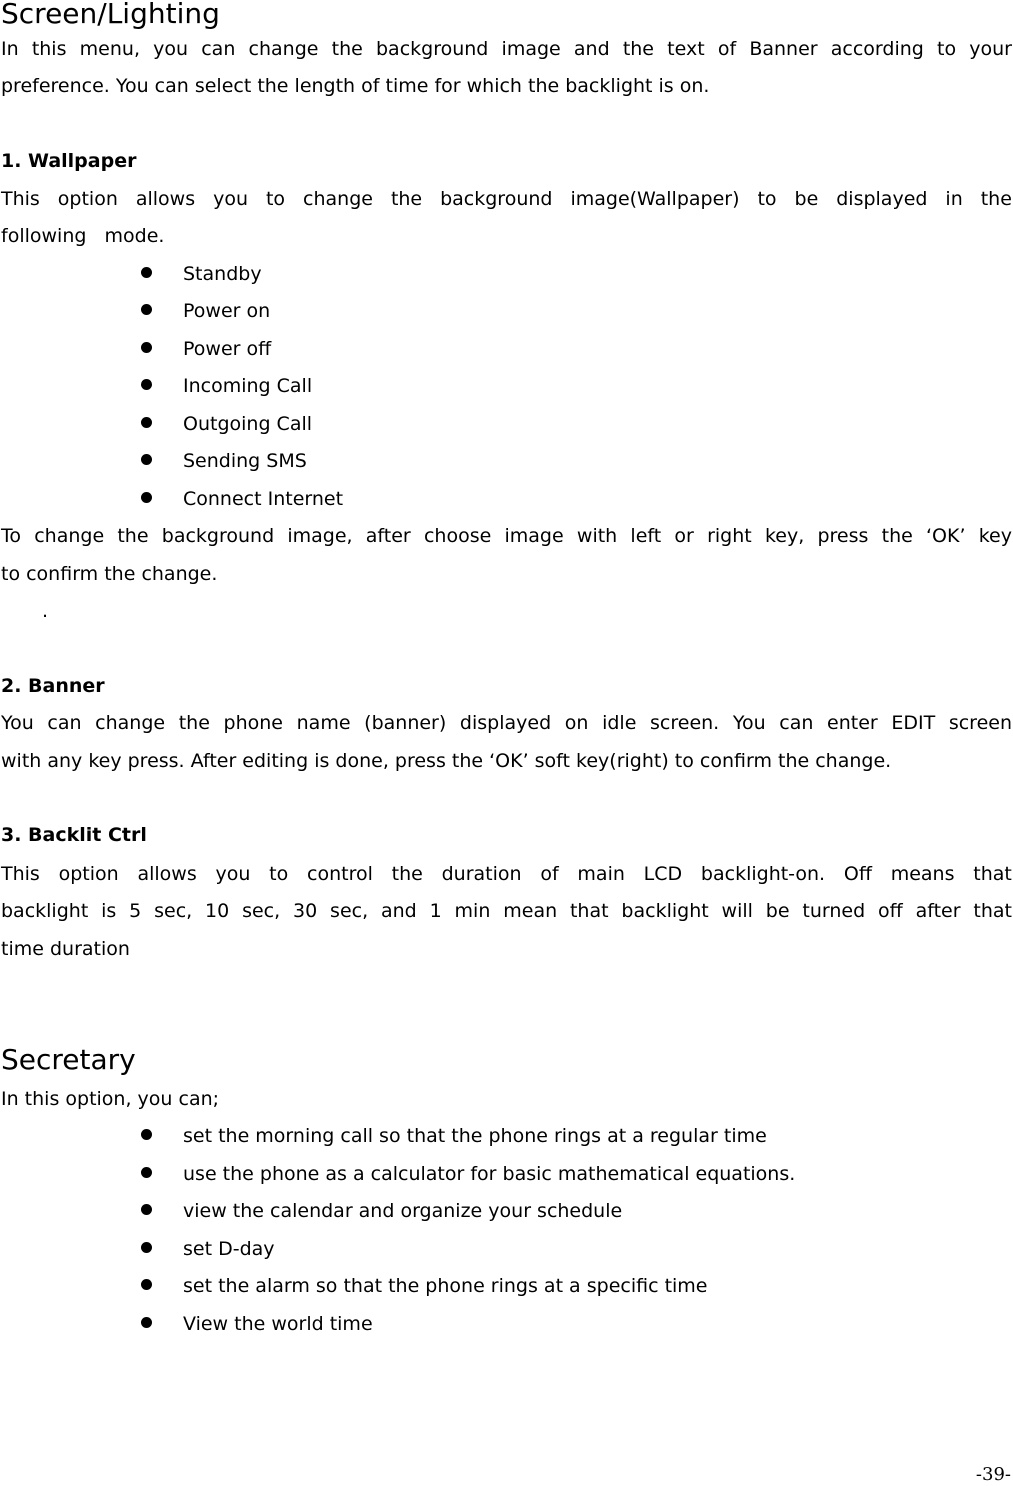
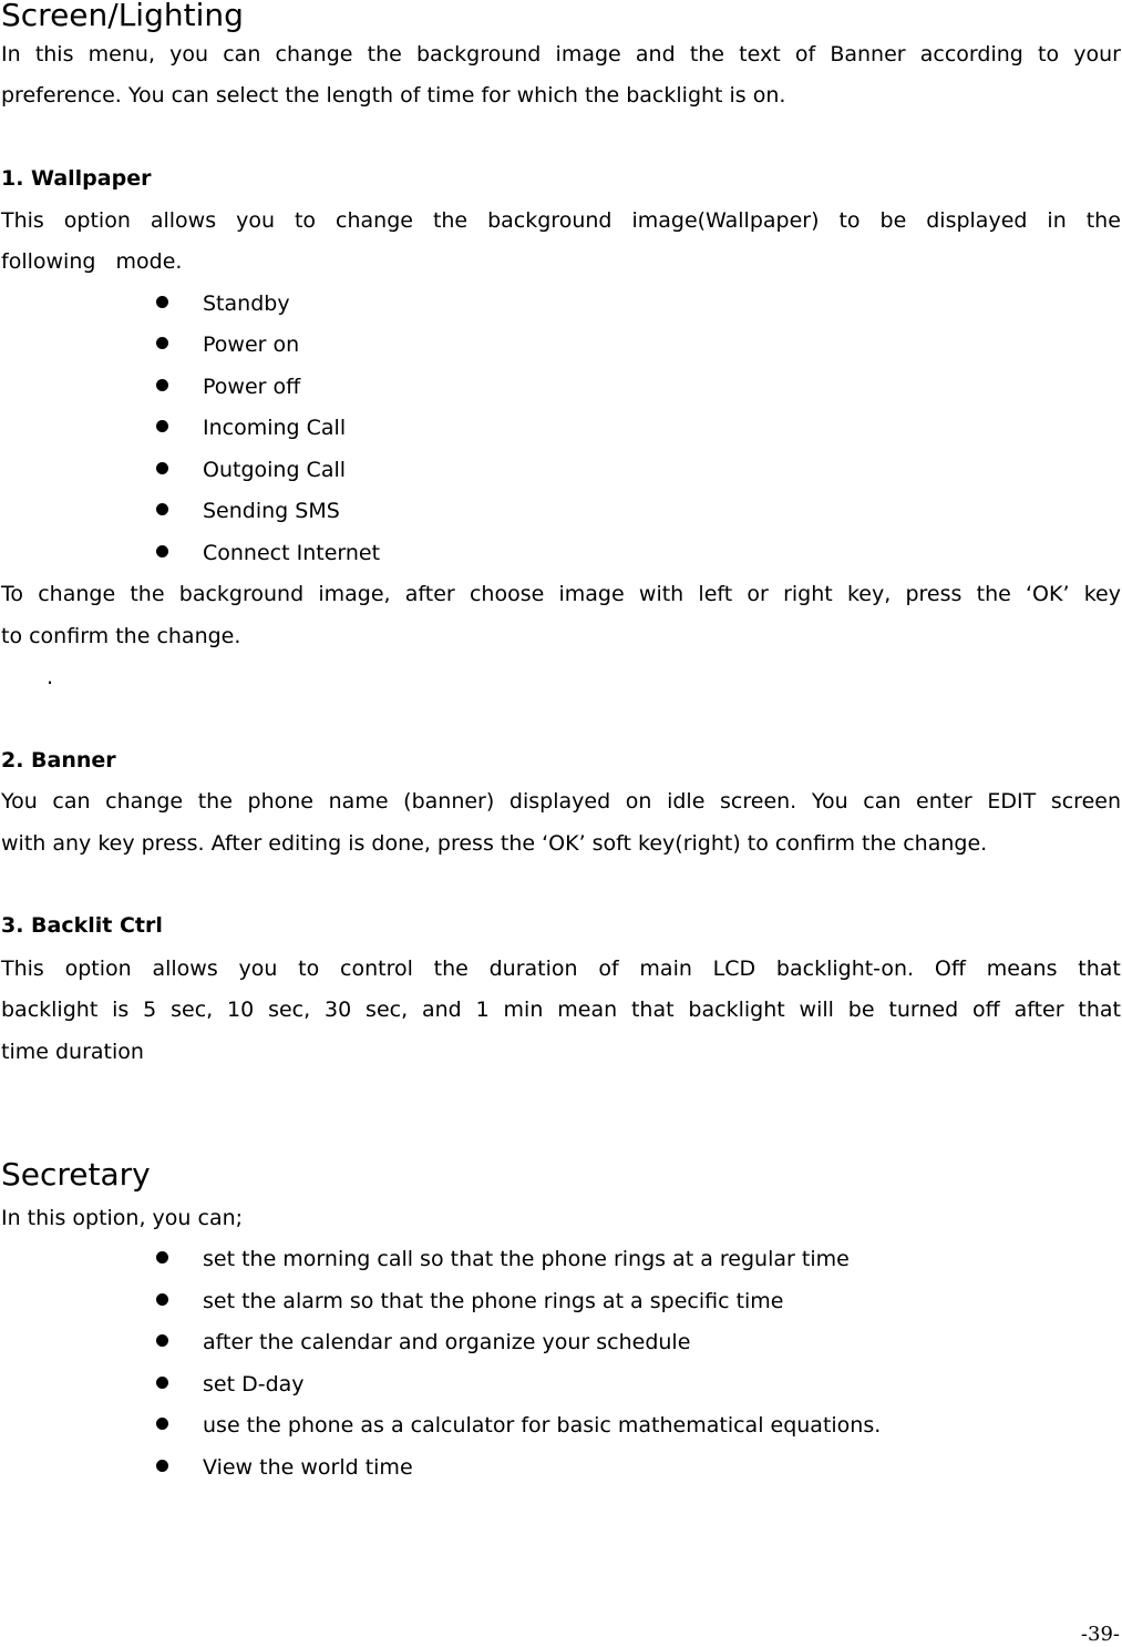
  Screen/Lighting
  In this menu, you can change the background image and the text of Banner according to your
  preference. You can select the length of time for which the backlight is on.
  1. Wallpaper
  This
  option
  allows
  you
  to
  change
  the
  background
  image(Wallpaper)
  to
  be
  displayed
  in
  the
  following mode.
  Standby
  Power on
  Power off
  Incoming Call
  Outgoing Call
  Sending SMS
  Connect Internet
  To change the background image, after choose image with left or right key, press the ‘OK’ key
  to confirm the change.
  .
  2. Banner
  You can change the phone name (banner) displayed on idle screen. You can enter EDIT screen
  with any key press. After editing is done, press the ‘OK’ soft key(right) to confirm the change.
  3. Backlit Ctrl
  This
  option
  allows
  you
  to
  control
  the
  duration
  of
  main
  LCD
  backlight-on.
  Off
  means
  that
  backlight is 5 sec, 10 sec, 30 sec, and 1 min mean that backlight will be turned off after that
  time duration
  Secretary
  In this option, you can;
  set the morning call so that the phone rings at a regular time
- use the phone as a calculator for basic mathematical equations.
+ set the alarm so that the phone rings at a specific time
- view the calendar and organize your schedule
+ after the calendar and organize your schedule
  set D-day
- set the alarm so that the phone rings at a specific time
+ use the phone as a calculator for basic mathematical equations.
  View the world time
  -39-
